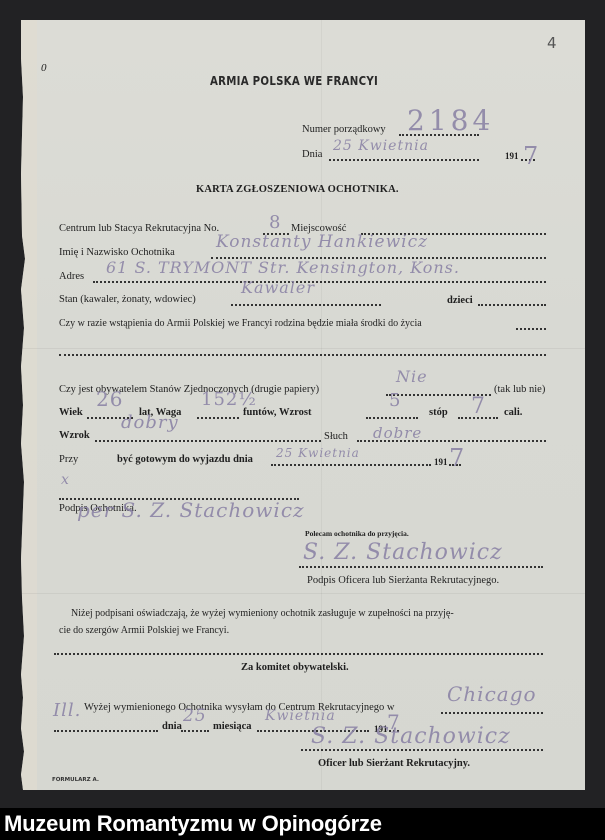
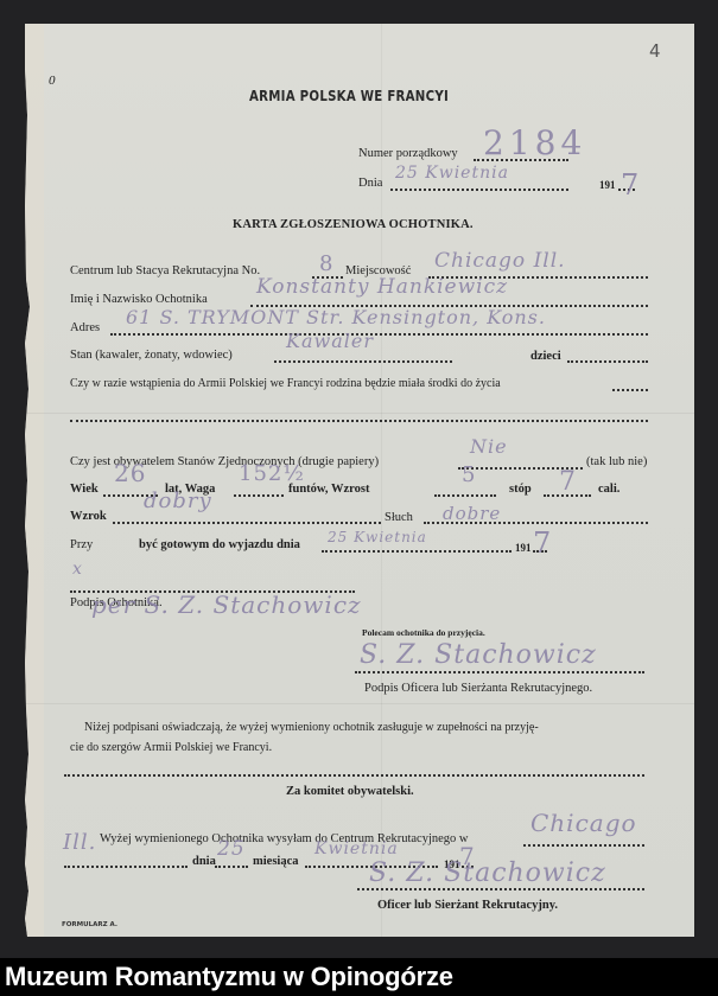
  0
  4
  ARMIA POLSKA WE FRANCYI
  Numer porządkowy
  2184
  Dnia
  25 Kwietnia
  191
  7
  KARTA ZGŁOSZENIOWA OCHOTNIKA.
  Centrum lub Stacya Rekrutacyjna No.
  8
  Miejscowość
+ Chicago Ill.
  Imię i Nazwisko Ochotnika
  Konstanty Hankiewicz
  Adres
  61 S. TRYMONT Str. Kensington, Kons.
  Stan (kawaler, żonaty, wdowiec)
  Kawaler
  dzieci
  Czy w razie wstąpienia do Armii Polskiej we Francyi rodzina będzie miała środki do życia
  Czy jest obywatelem Stanów Zjednoczonych (drugie papiery)
  Nie
  (tak lub nie)
  Wiek
  26
  lat, Waga
  152½
  funtów, Wzrost
  5
  stóp
  7
  cali.
  Wzrok
  dobry
  Słuch
  dobre
  Przy
  być gotowym do wyjazdu dnia
  25 Kwietnia
  191
  7
  x
  Podpis Ochotnika.
  per S. Z. Stachowicz
  Polecam ochotnika do przyjęcia.
  S. Z. Stachowicz
  Podpis Oficera lub Sierżanta Rekrutacyjnego.
  Niżej podpisani oświadczają, że wyżej wymieniony ochotnik zasługuje w zupełności na przyję-
  cie do szergów Armii Polskiej we Francyi.
  Za komitet obywatelski.
  Wyżej wymienionego Ochotnika wysyłam do Centrum Rekrutacyjnego w
  Chicago
  Ill.
  dnia
  25
  miesiąca
  Kwietnia
  191
  7
  S. Z. Stachowicz
  Oficer lub Sierżant Rekrutacyjny.
  Muzeum Romantyzmu w Opinogórze
